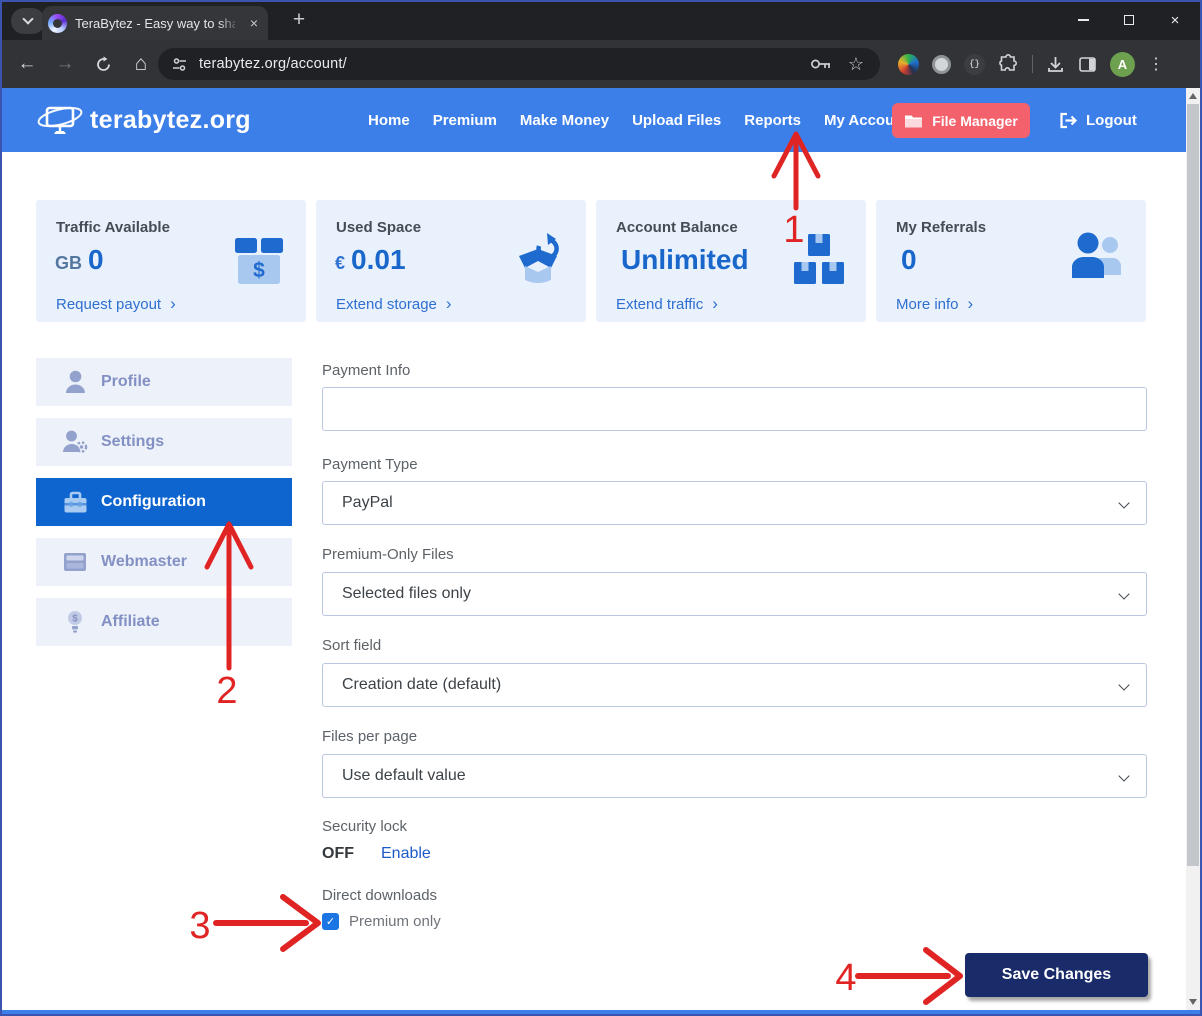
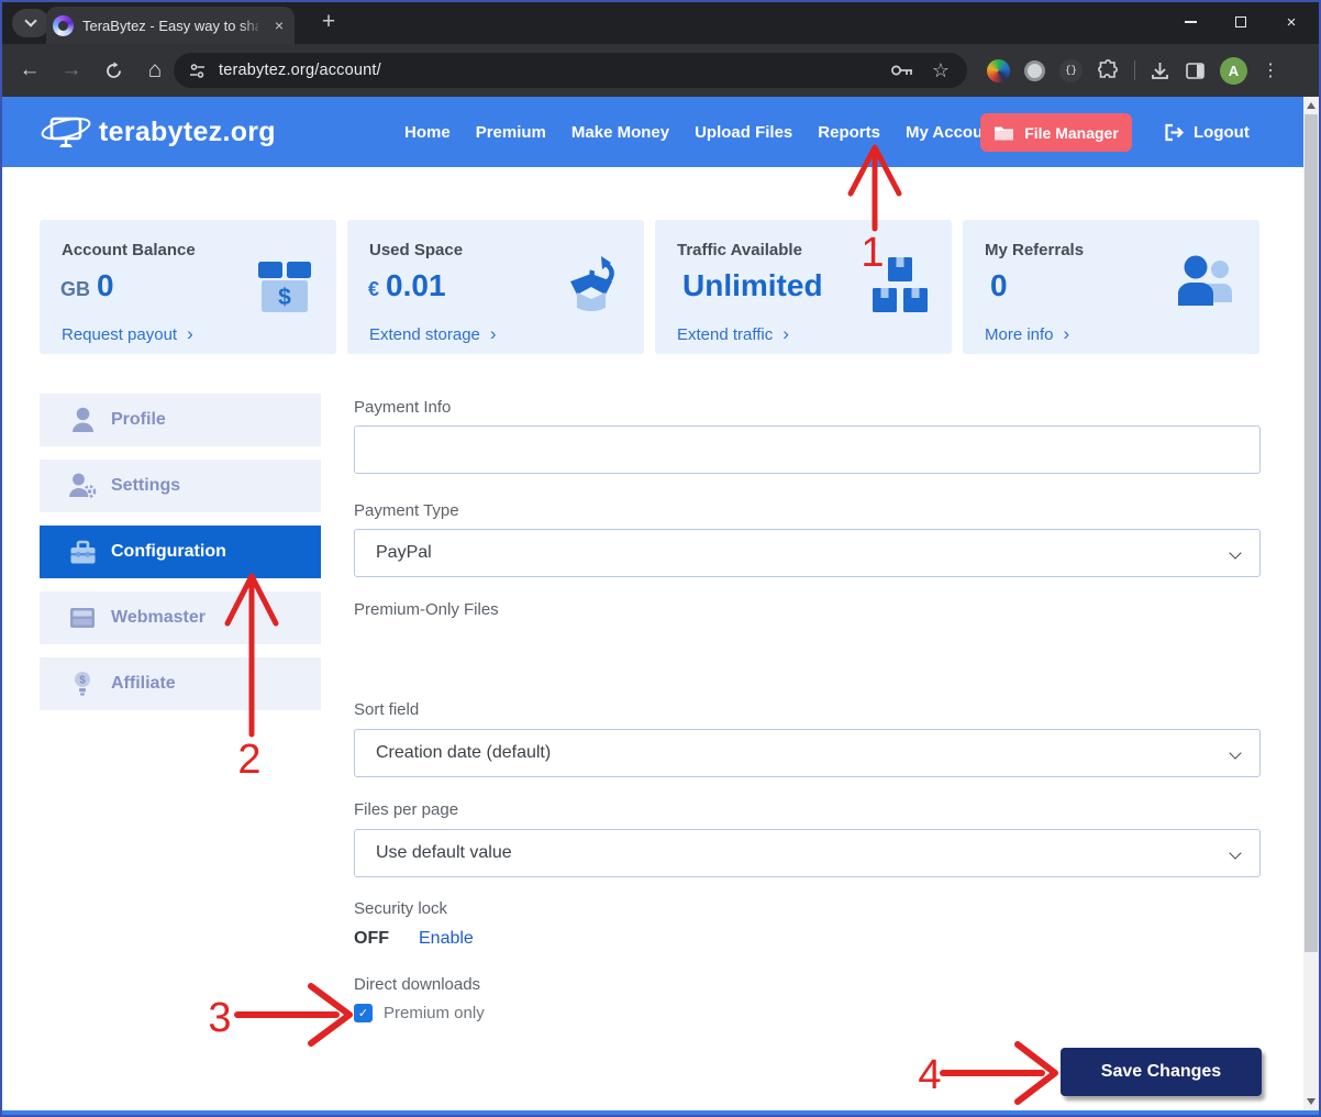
  TeraBytez - Easy way to
  ×
  +
  ×
  ←
  →
  ⌂
  terabytez.org/account/
  ☆
  {}
  A
  ⋮
  terabytez.org
  Home
  Premium
  Make Money
  Upload Files
  Reports
  My Accou
  File Manager
  Logout
- Traffic Available
+ Account Balance
  GB
  0
  Request payout
  ›
  $
  Used Space
  €
  0.01
  Extend storage
  ›
- Account Balance
+ Traffic Available
  Unlimited
  Extend traffic
  ›
  My Referrals
  0
  More info
  ›
  Profile
  Settings
  Configuration
  Webmaster
  $
  Affiliate
  Payment Info
  Payment Type
  PayPal
  Premium-Only Files
- Selected files only
  Sort field
  Creation date (default)
  Files per page
  Use default value
  Security lock
  OFF
  Enable
  Direct downloads
  ✓
  Premium only
  Save Changes
  1
  2
  3
  4
